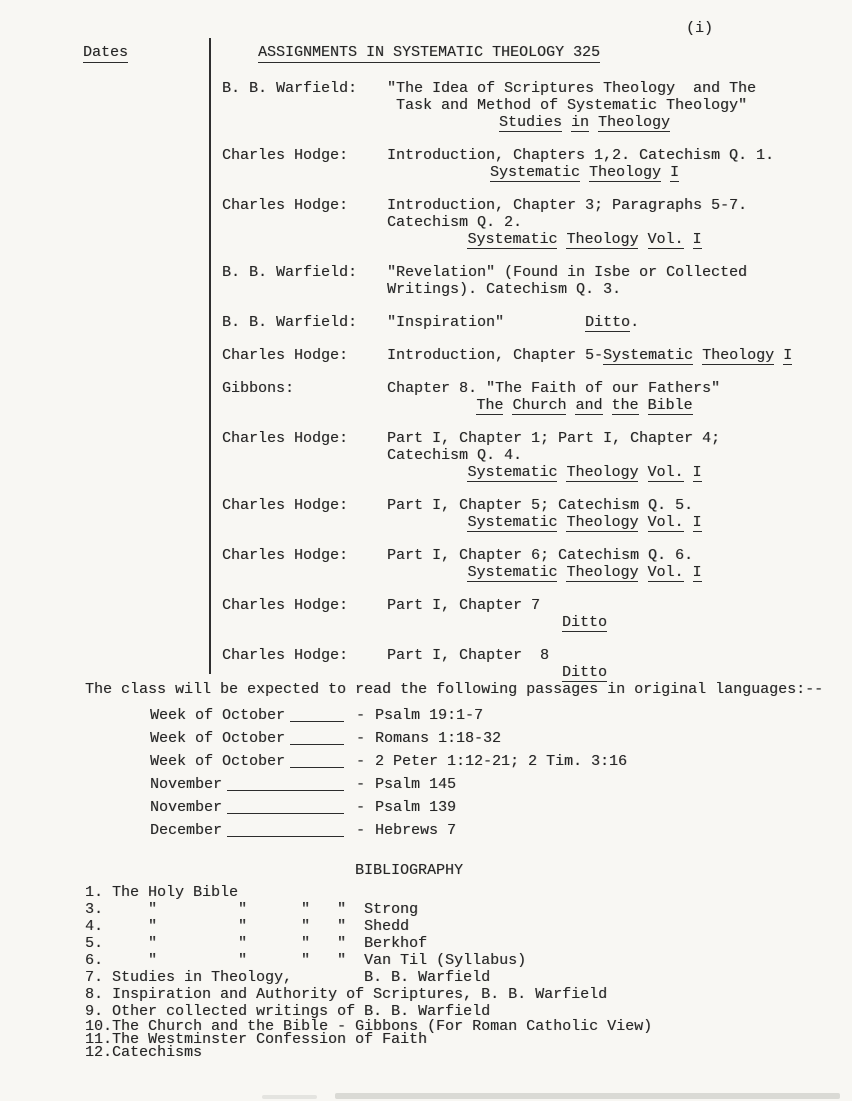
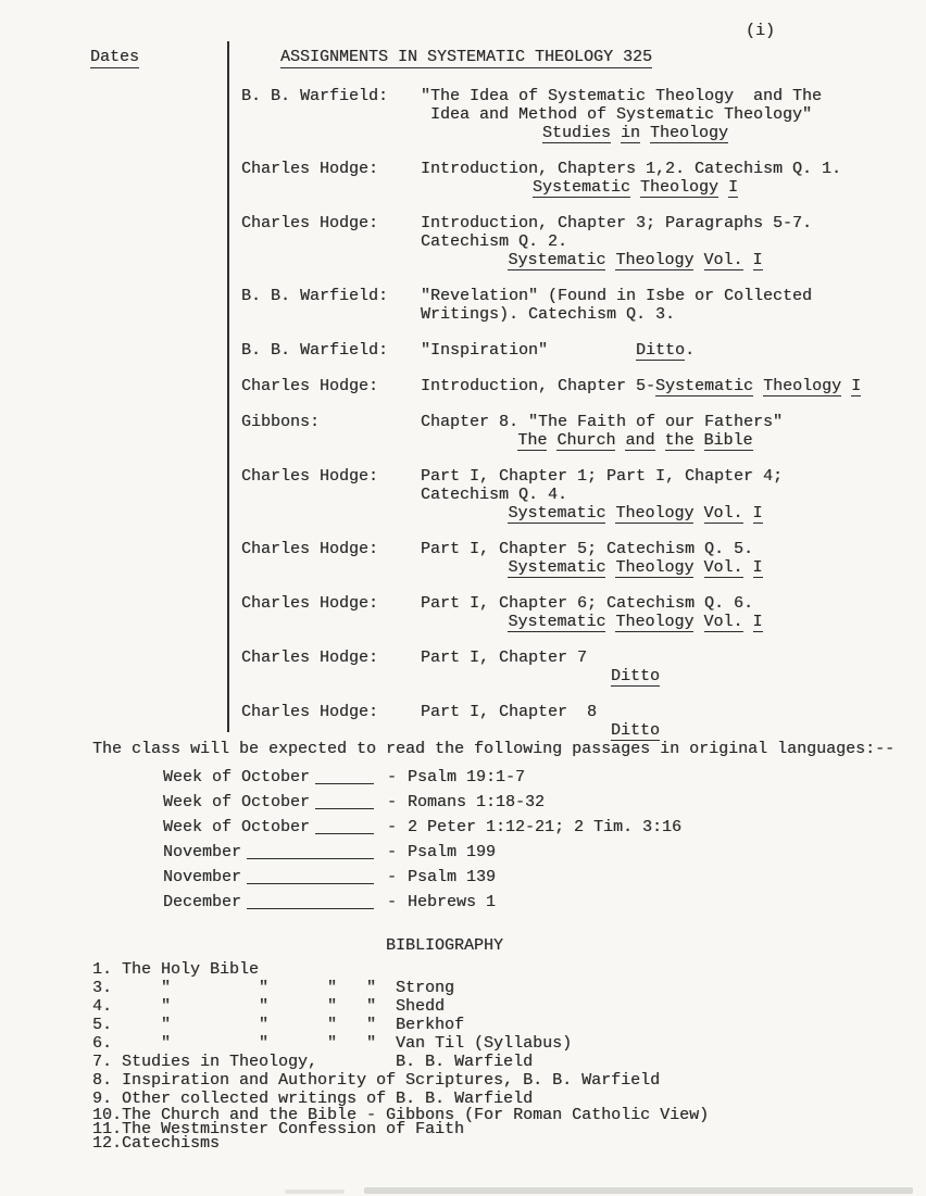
  (i)
  Dates
  ASSIGNMENTS IN SYSTEMATIC THEOLOGY 325
  B. B. Warfield:
- "The Idea of Scriptures Theology and The
+ "The Idea of Systematic Theology and The
- Task and Method of Systematic Theology"
+ Idea and Method of Systematic Theology"
  Studies in Theology
  Charles Hodge:
  Introduction, Chapters 1,2. Catechism Q. 1.
  Systematic Theology I
  Charles Hodge:
  Introduction, Chapter 3; Paragraphs 5-7.
  Catechism Q. 2.
  Systematic Theology Vol. I
  B. B. Warfield:
  "Revelation" (Found in Isbe or Collected
  Writings). Catechism Q. 3.
  B. B. Warfield:
  "Inspiration" Ditto.
  Charles Hodge:
  Introduction, Chapter 5-Systematic Theology I
  Gibbons:
  Chapter 8. "The Faith of our Fathers"
  The Church and the Bible
  Charles Hodge:
  Part I, Chapter 1; Part I, Chapter 4;
  Catechism Q. 4.
  Systematic Theology Vol. I
  Charles Hodge:
  Part I, Chapter 5; Catechism Q. 5.
  Systematic Theology Vol. I
  Charles Hodge:
  Part I, Chapter 6; Catechism Q. 6.
  Systematic Theology Vol. I
  Charles Hodge:
  Part I, Chapter 7
  Ditto
  Charles Hodge:
  Part I, Chapter 8
  Ditto
  The class will be expected to read the following passages in original languages:--
  Week of October
  -
  Psalm 19:1-7
  Week of October
  -
  Romans 1:18-32
  Week of October
  -
  2 Peter 1:12-21; 2 Tim. 3:16
  November
  -
- Psalm 145
+ Psalm 199
  November
  -
  Psalm 139
  December
  -
- Hebrews 7
+ Hebrews 1
  BIBLIOGRAPHY
  1. The Holy Bible
  3. " " " " Strong
  4. " " " " Shedd
  5. " " " " Berkhof
  6. " " " " Van Til (Syllabus)
  7. Studies in Theology, B. B. Warfield
  8. Inspiration and Authority of Scriptures, B. B. Warfield
  9. Other collected writings of B. B. Warfield
  10.The Church and the Bible - Gibbons (For Roman Catholic View)
  11.The Westminster Confession of Faith
  12.Catechisms
